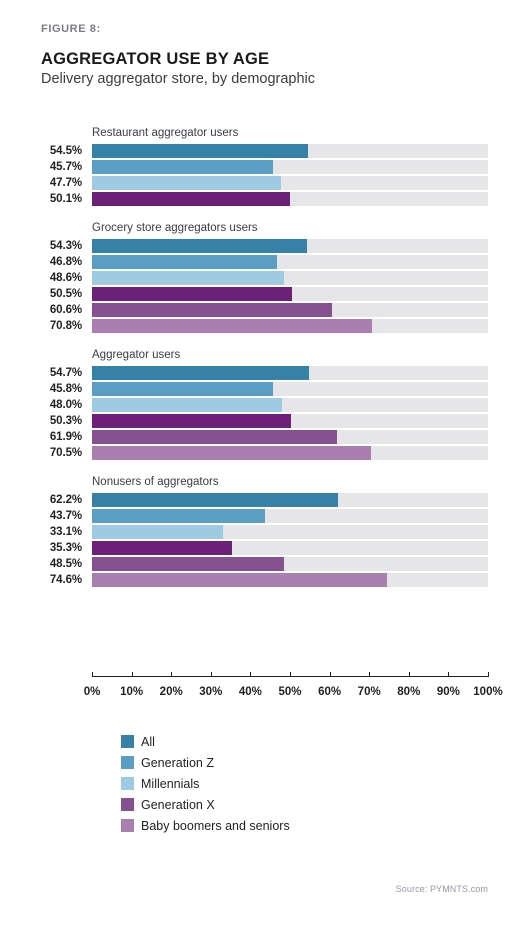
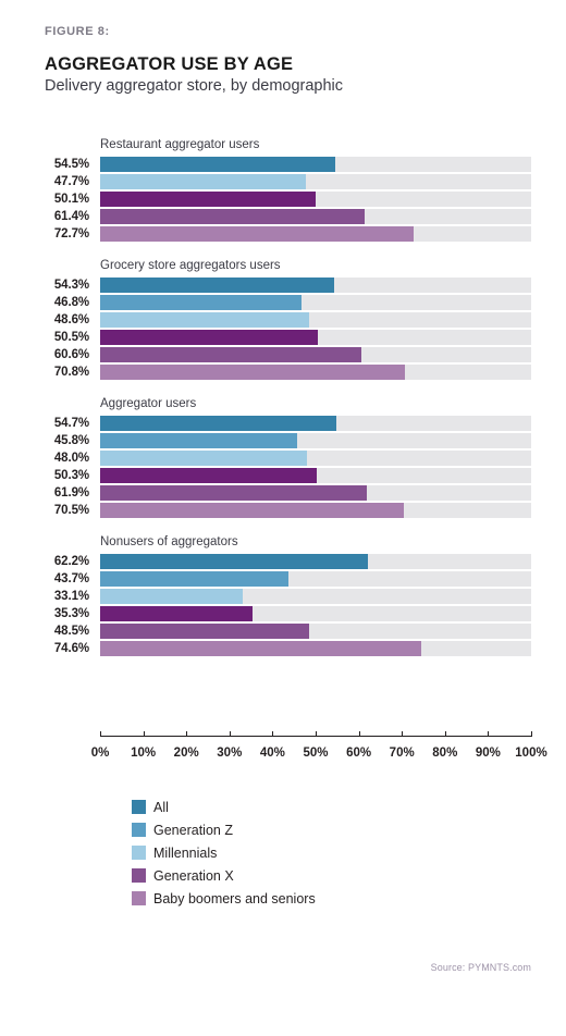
  FIGURE 8:
  AGGREGATOR USE BY AGE
  Delivery aggregator store, by demographic
  Restaurant aggregator users
  54.5%
- 45.7%
  47.7%
  50.1%
+ 61.4%
+ 72.7%
  Grocery store aggregators users
  54.3%
  46.8%
  48.6%
  50.5%
  60.6%
  70.8%
  Aggregator users
  54.7%
  45.8%
  48.0%
  50.3%
  61.9%
  70.5%
  Nonusers of aggregators
  62.2%
  43.7%
  33.1%
  35.3%
  48.5%
  74.6%
  0%
  10%
  20%
  30%
  40%
  50%
  60%
  70%
  80%
  90%
  100%
  All
  Generation Z
  Millennials
  Generation X
  Baby boomers and seniors
  Source: PYMNTS.com
